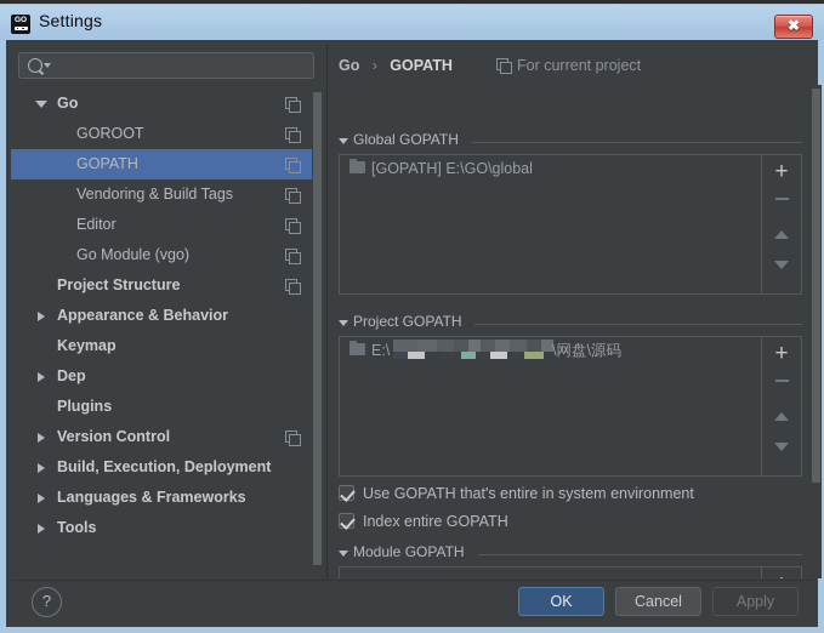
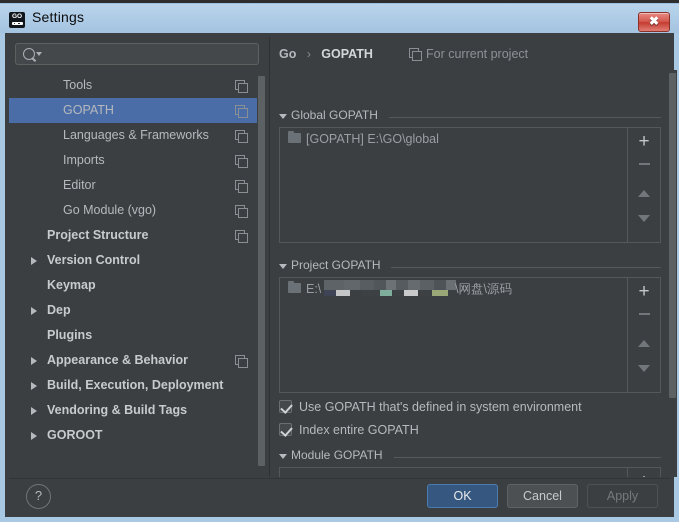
  Settings
  ✖
- Go
- GOROOT
+ Tools
  GOPATH
- Vendoring & Build Tags
+ Languages & Frameworks
+ Imports
  Editor
  Go Module (vgo)
  Project Structure
- Appearance & Behavior
+ Version Control
  Keymap
  Dep
  Plugins
- Version Control
+ Appearance & Behavior
  Build, Execution, Deployment
- Languages & Frameworks
+ Vendoring & Build Tags
- Tools
+ GOROOT
  Go › GOPATH
  For current project
  Global GOPATH
  [GOPATH] E:\GO\global
  +
  Project GOPATH
  E:\
  \网盘\源码
  +
- Use GOPATH that's entire in system environment
+ Use GOPATH that's defined in system environment
  Index entire GOPATH
  Module GOPATH
  ?
  OK
  Cancel
  Apply
